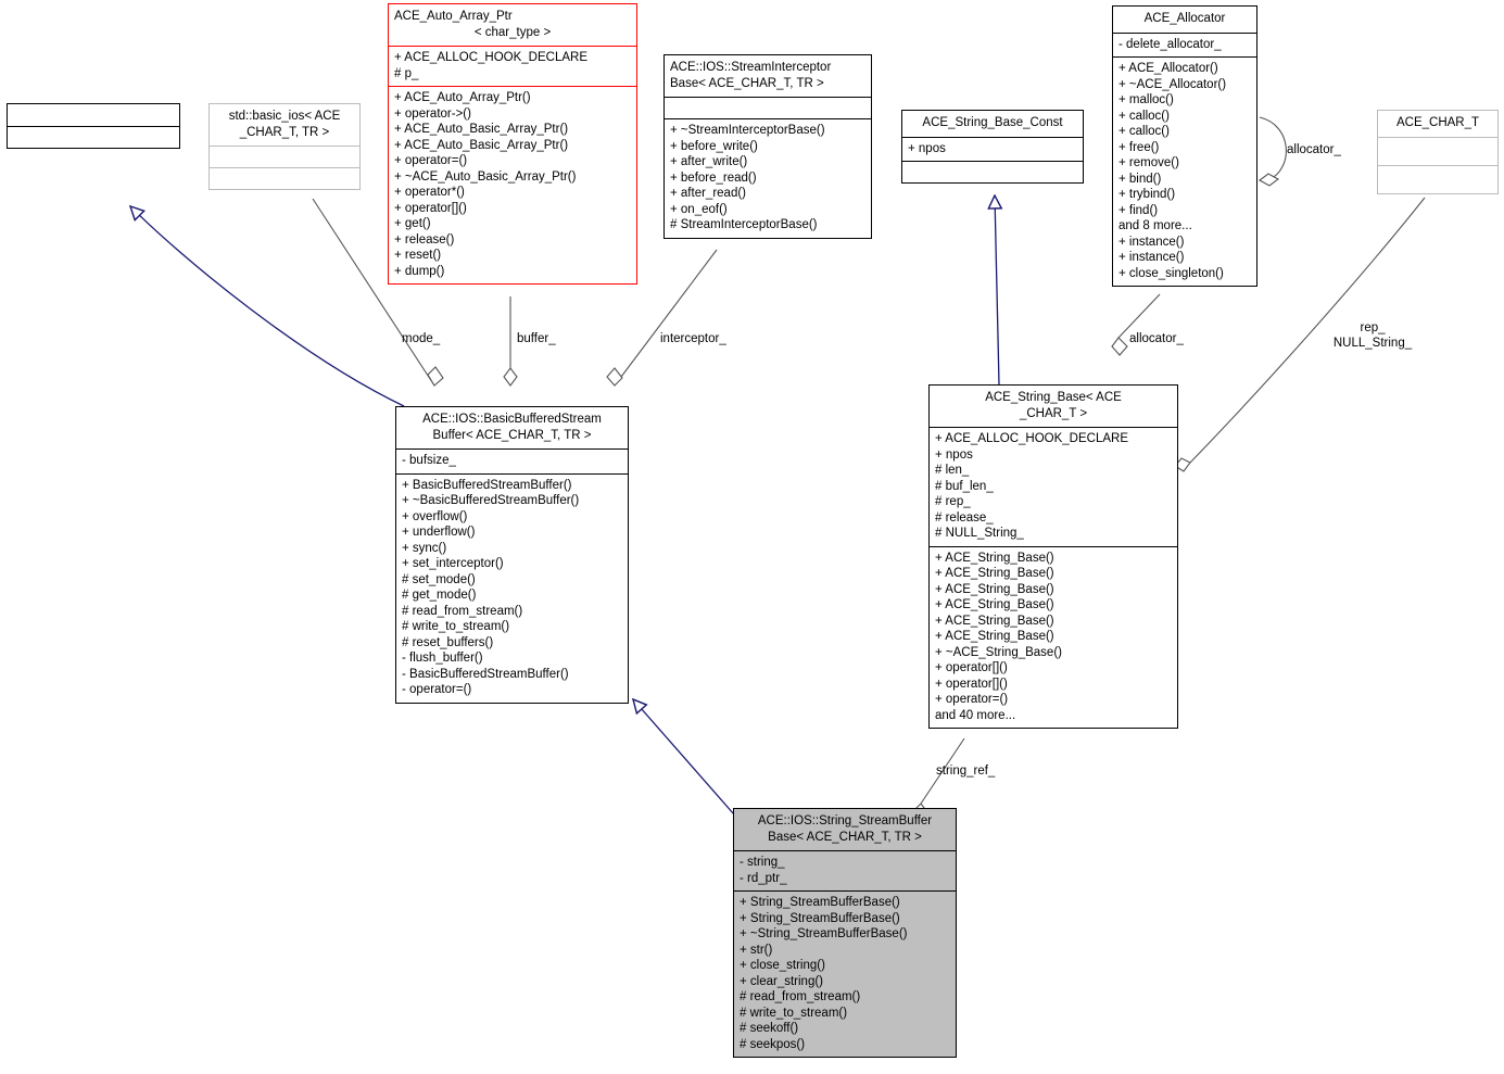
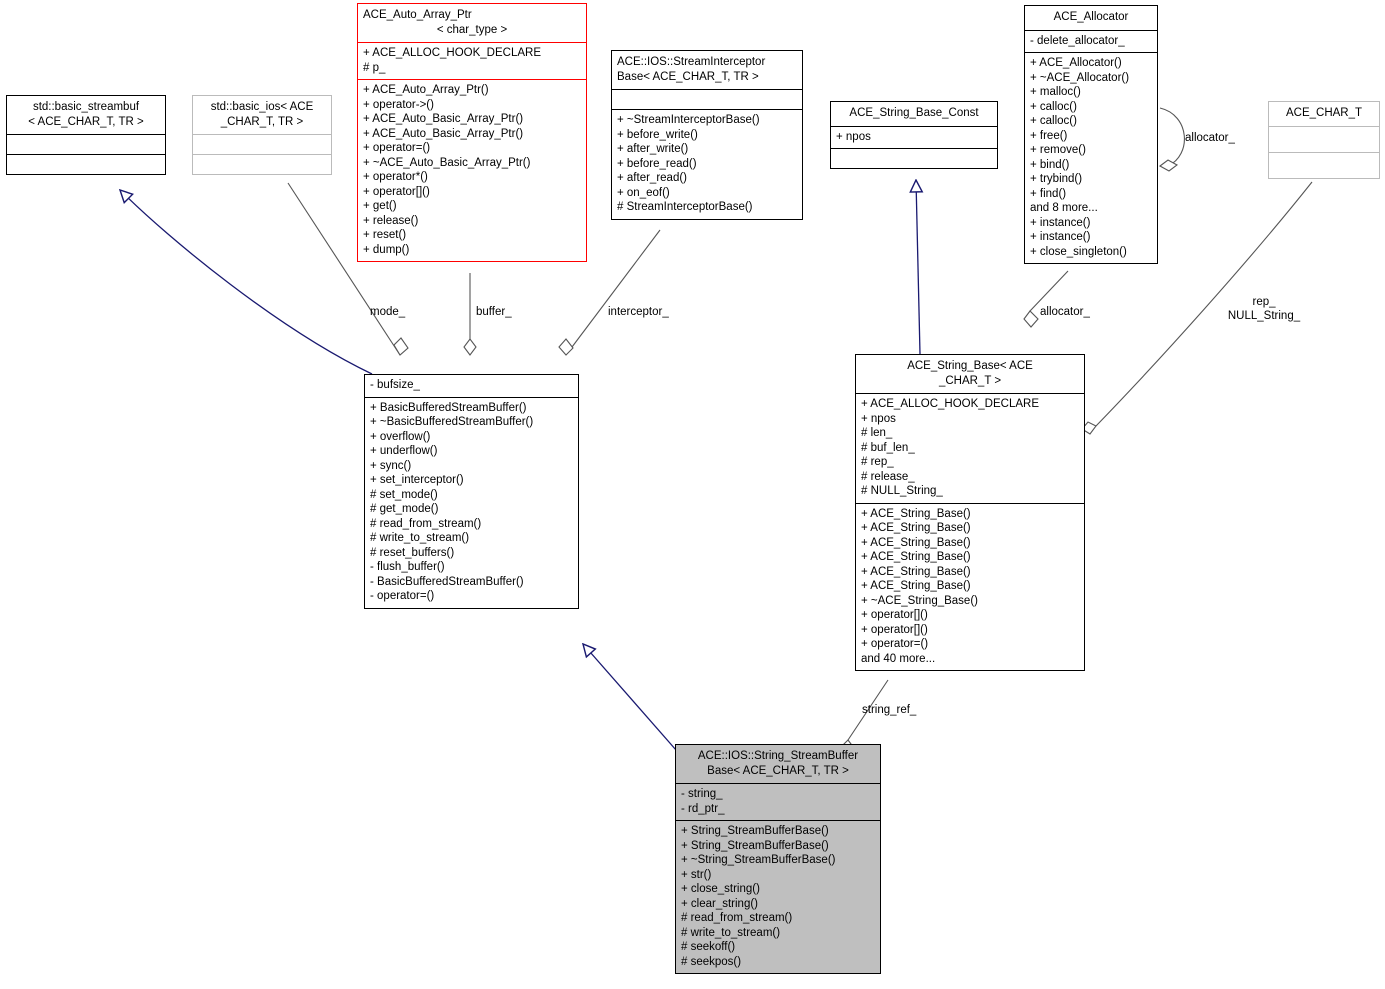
+ std::basic_streambuf
+ < ACE_CHAR_T, TR >
  std::basic_ios< ACE
  _CHAR_T, TR >
  ACE_Auto_Array_Ptr
  < char_type >
  + ACE_ALLOC_HOOK_DECLARE
  # p_
  + ACE_Auto_Array_Ptr()
  + operator->()
  + ACE_Auto_Basic_Array_Ptr()
  + ACE_Auto_Basic_Array_Ptr()
  + operator=()
  + ~ACE_Auto_Basic_Array_Ptr()
  + operator*()
  + operator[]()
  + get()
  + release()
  + reset()
  + dump()
  ACE::IOS::StreamInterceptor
  Base< ACE_CHAR_T, TR >
  + ~StreamInterceptorBase()
  + before_write()
  + after_write()
  + before_read()
  + after_read()
  + on_eof()
  # StreamInterceptorBase()
  ACE_String_Base_Const
  + npos
  ACE_Allocator
  - delete_allocator_
  + ACE_Allocator()
  + ~ACE_Allocator()
  + malloc()
  + calloc()
  + calloc()
  + free()
  + remove()
  + bind()
  + trybind()
  + find()
  and 8 more...
  + instance()
  + instance()
  + close_singleton()
  ACE_CHAR_T
- ACE::IOS::BasicBufferedStream
- Buffer< ACE_CHAR_T, TR >
  - bufsize_
  + BasicBufferedStreamBuffer()
  + ~BasicBufferedStreamBuffer()
  + overflow()
  + underflow()
  + sync()
  + set_interceptor()
  # set_mode()
  # get_mode()
  # read_from_stream()
  # write_to_stream()
  # reset_buffers()
  - flush_buffer()
  - BasicBufferedStreamBuffer()
  - operator=()
  ACE_String_Base< ACE
  _CHAR_T >
  + ACE_ALLOC_HOOK_DECLARE
  + npos
  # len_
  # buf_len_
  # rep_
  # release_
  # NULL_String_
  + ACE_String_Base()
  + ACE_String_Base()
  + ACE_String_Base()
  + ACE_String_Base()
  + ACE_String_Base()
  + ACE_String_Base()
  + ~ACE_String_Base()
  + operator[]()
  + operator[]()
  + operator=()
  and 40 more...
  ACE::IOS::String_StreamBuffer
  Base< ACE_CHAR_T, TR >
  - string_
  - rd_ptr_
  + String_StreamBufferBase()
  + String_StreamBufferBase()
  + ~String_StreamBufferBase()
  + str()
  + close_string()
  + clear_string()
  # read_from_stream()
  # write_to_stream()
  # seekoff()
  # seekpos()
  mode_
  buffer_
  interceptor_
  allocator_
  allocator_
  rep_
  NULL_String_
  string_ref_
